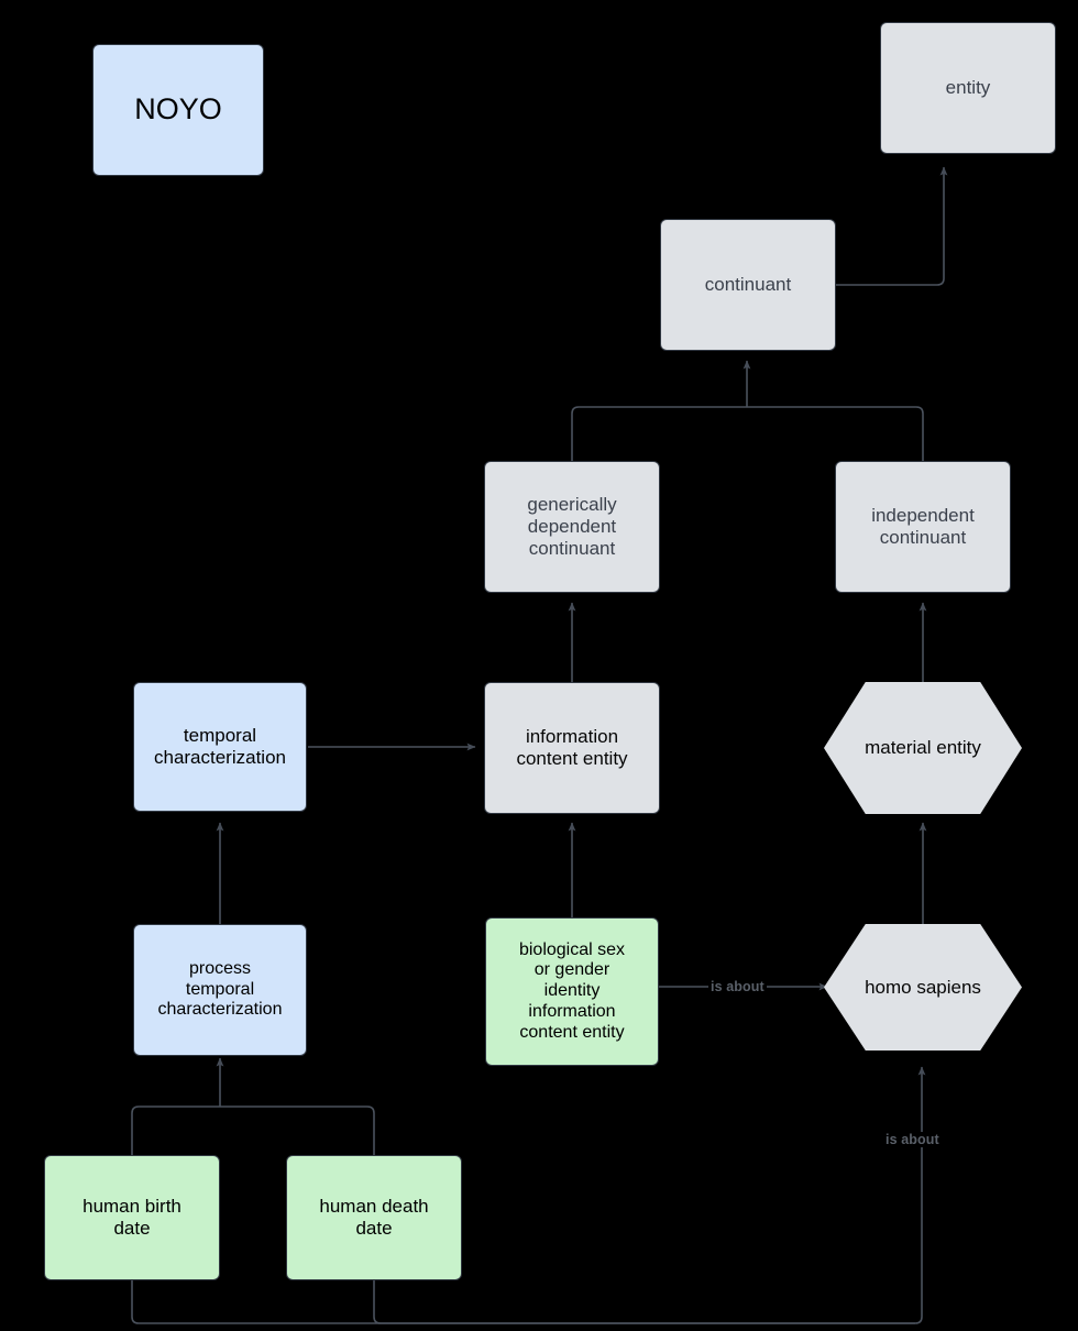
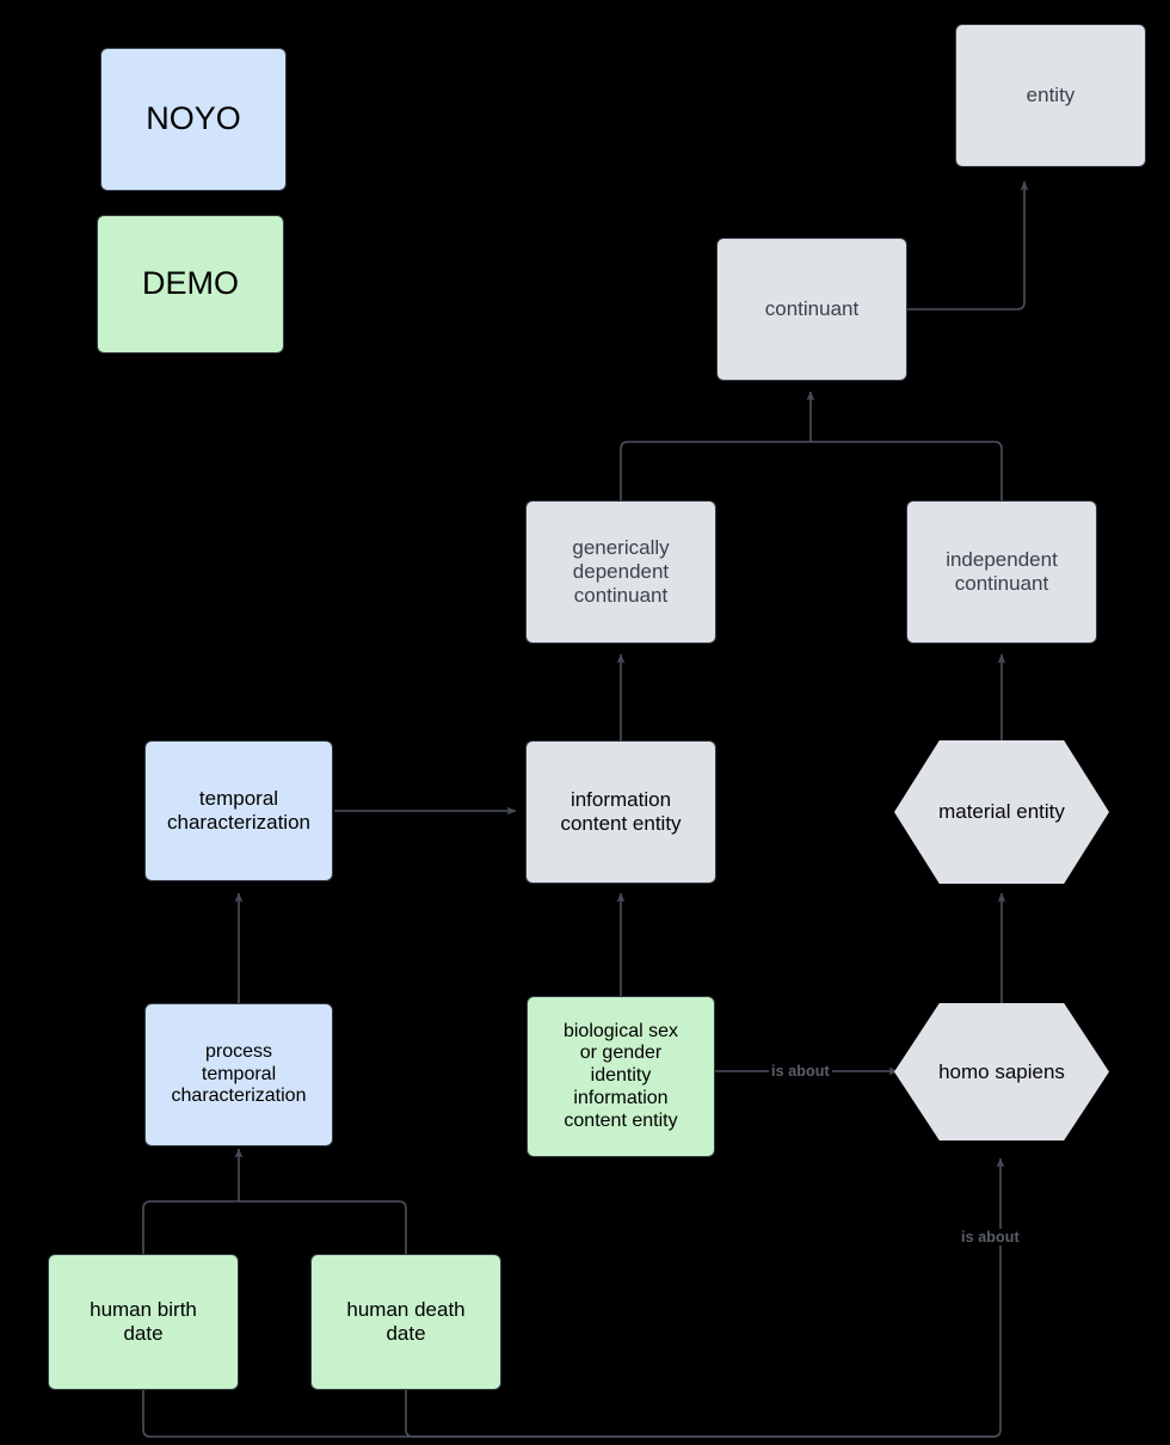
  NOYO
+ DEMO
  entity
  continuant
  generically
  dependent
  continuant
  independent
  continuant
  temporal
  characterization
  information
  content entity
  material entity
  process
  temporal
  characterization
  biological sex
  or gender
  identity
  information
  content entity
  homo sapiens
  human birth
  date
  human death
  date
  is about
  is about
